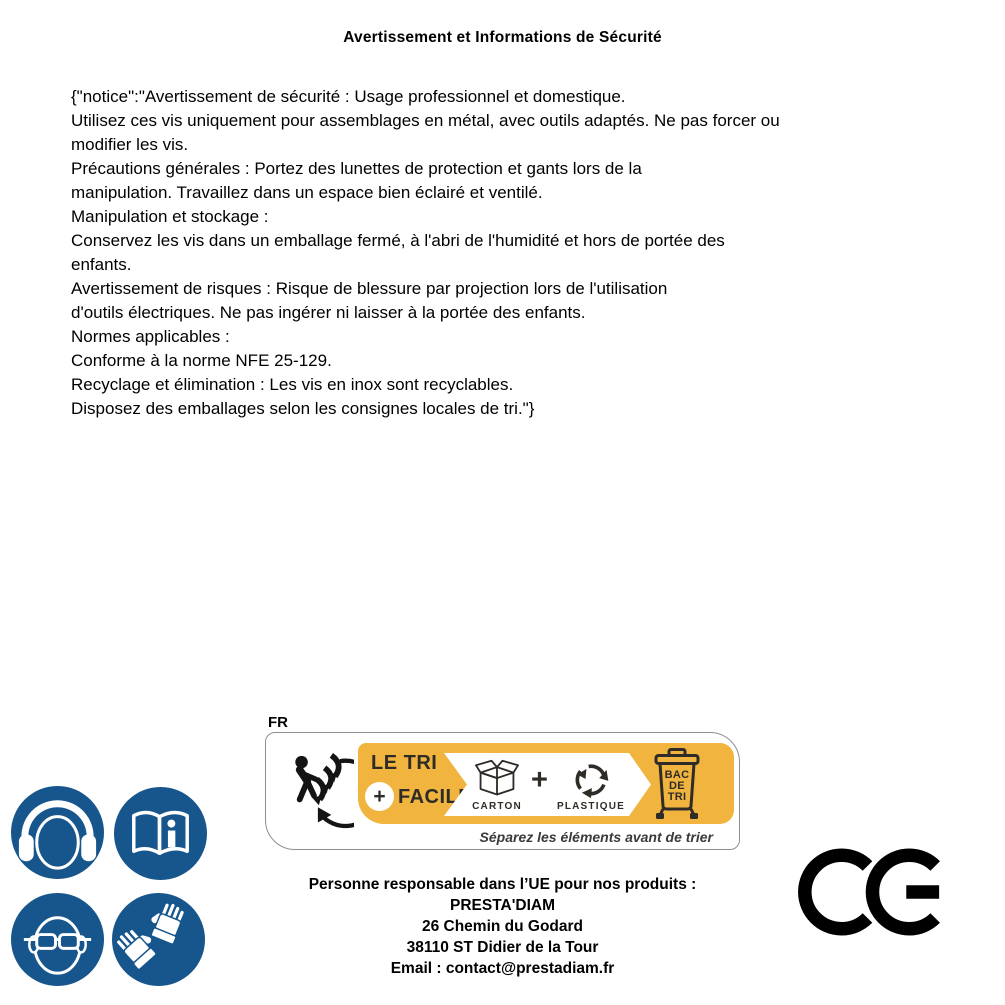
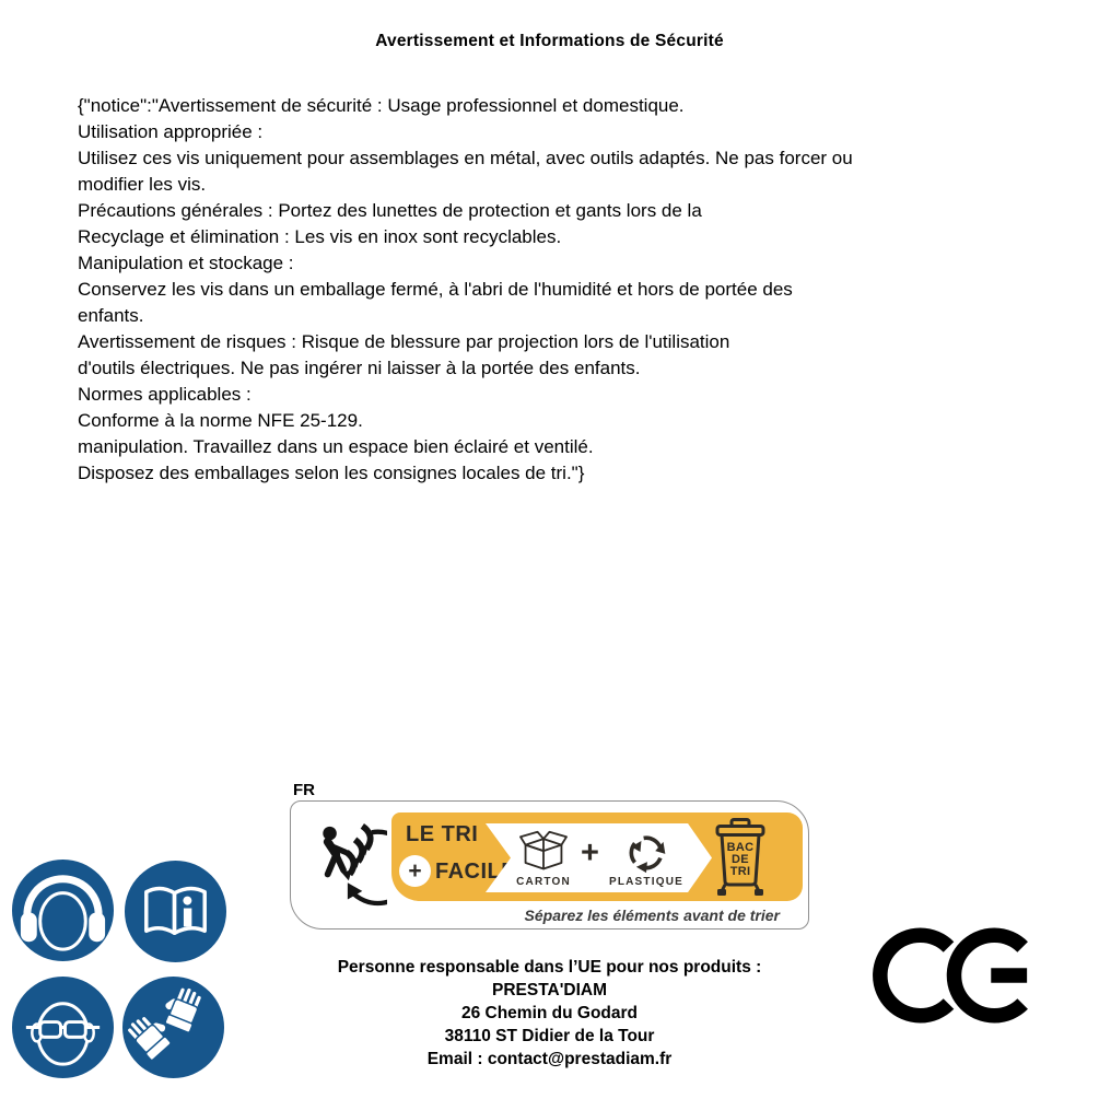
  Avertissement et Informations de Sécurité
  {"notice":"Avertissement de sécurité : Usage professionnel et domestique.
+ Utilisation appropriée :
  Utilisez ces vis uniquement pour assemblages en métal, avec outils adaptés. Ne pas forcer ou
  modifier les vis.
  Précautions générales : Portez des lunettes de protection et gants lors de la
- manipulation. Travaillez dans un espace bien éclairé et ventilé.
+ Recyclage et élimination : Les vis en inox sont recyclables.
  Manipulation et stockage :
  Conservez les vis dans un emballage fermé, à l'abri de l'humidité et hors de portée des
  enfants.
  Avertissement de risques : Risque de blessure par projection lors de l'utilisation
  d'outils électriques. Ne pas ingérer ni laisser à la portée des enfants.
  Normes applicables :
  Conforme à la norme NFE 25-129.
- Recyclage et élimination : Les vis en inox sont recyclables.
+ manipulation. Travaillez dans un espace bien éclairé et ventilé.
  Disposez des emballages selon les consignes locales de tri."}
  FR
  LE TRI
  +
  FACIL
  CARTON
  +
  PLASTIQUE
  BAC
  DE
  TRI
  Séparez les éléments avant de trier
  Personne responsable dans l’UE pour nos produits :
  PRESTA'DIAM
  26 Chemin du Godard
  38110 ST Didier de la Tour
  Email : contact@prestadiam.fr
